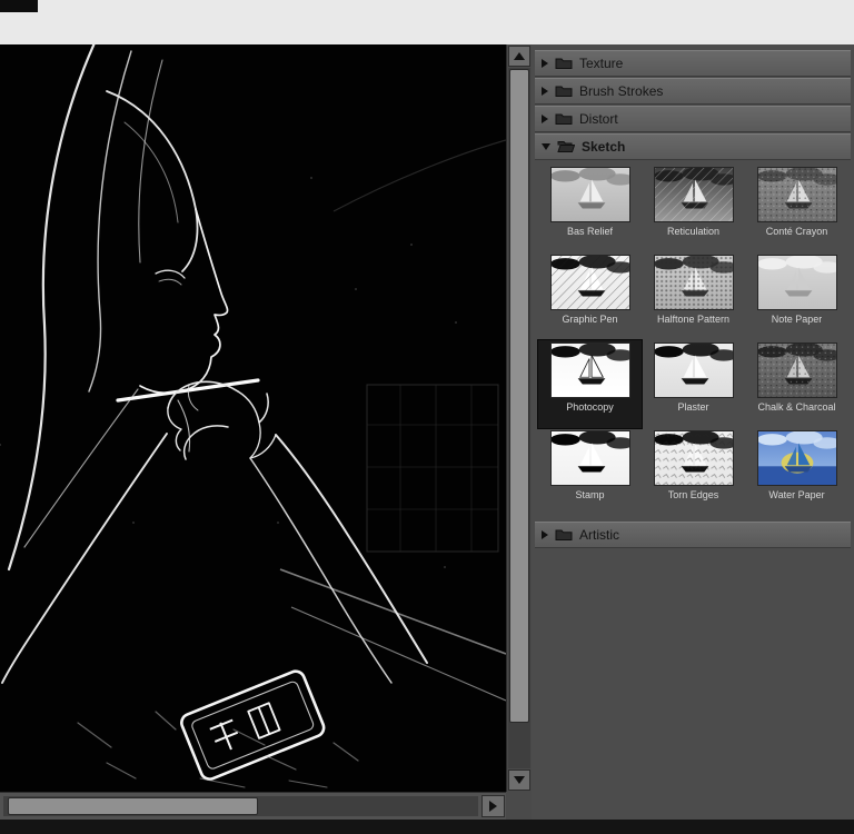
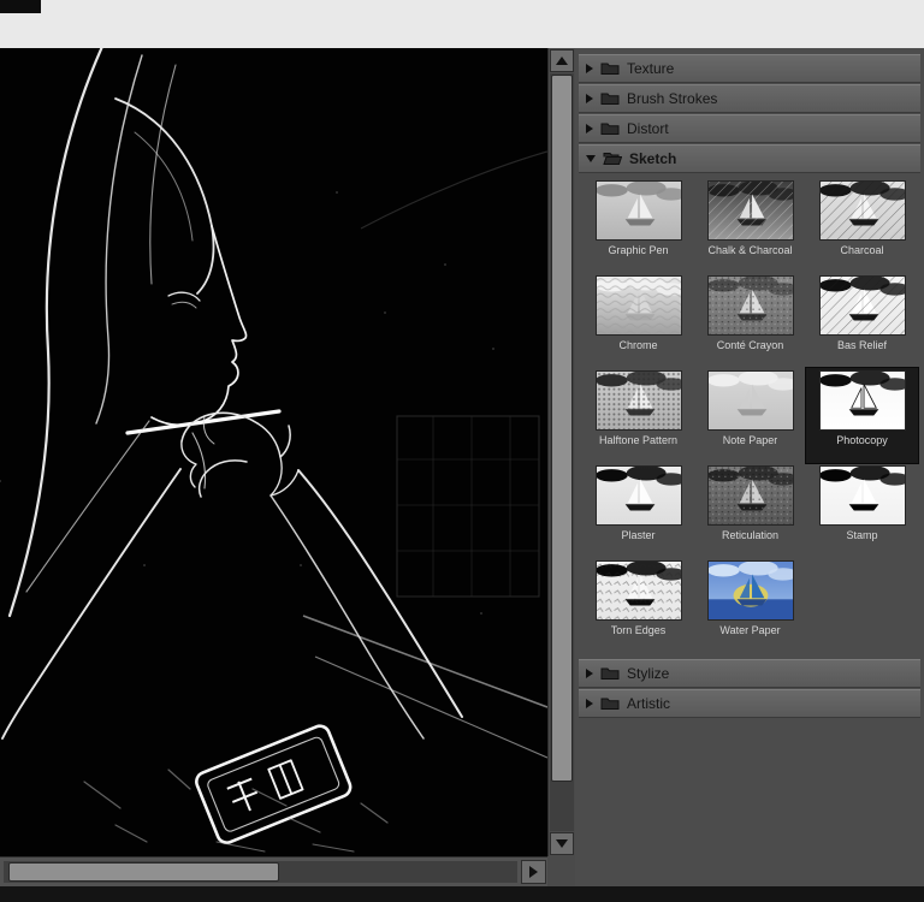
  Texture
  Brush Strokes
  Distort
  Sketch
- Bas Relief
+ Graphic Pen
- Reticulation
+ Chalk & Charcoal
+ Charcoal
+ Chrome
  Conté Crayon
- Graphic Pen
+ Bas Relief
  Halftone Pattern
  Note Paper
  Photocopy
  Plaster
- Chalk & Charcoal
+ Reticulation
  Stamp
  Torn Edges
  Water Paper
+ Stylize
  Artistic
